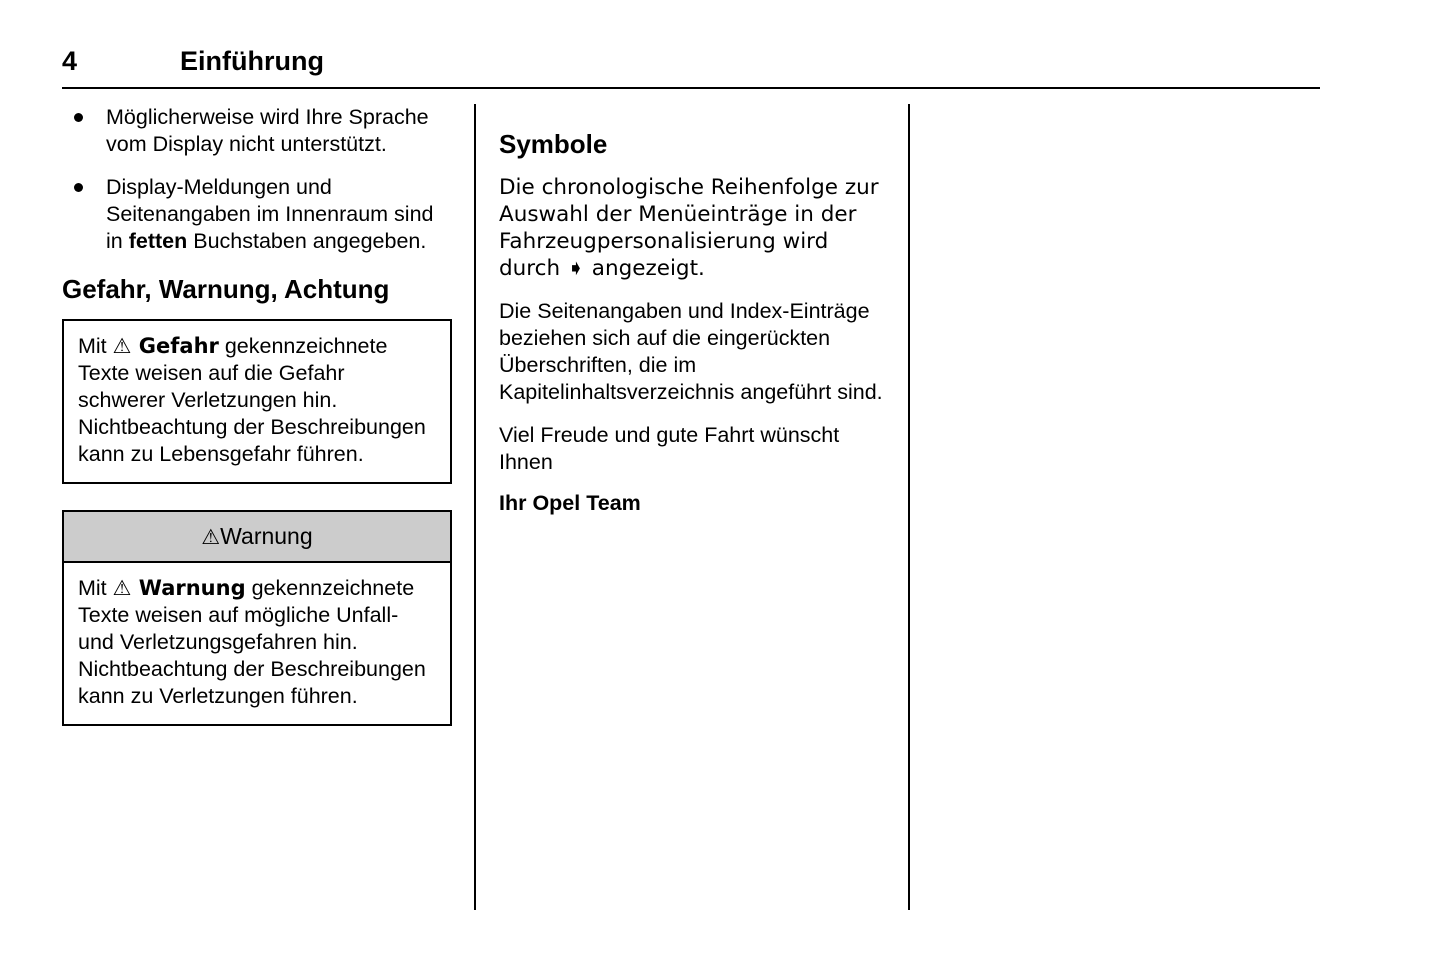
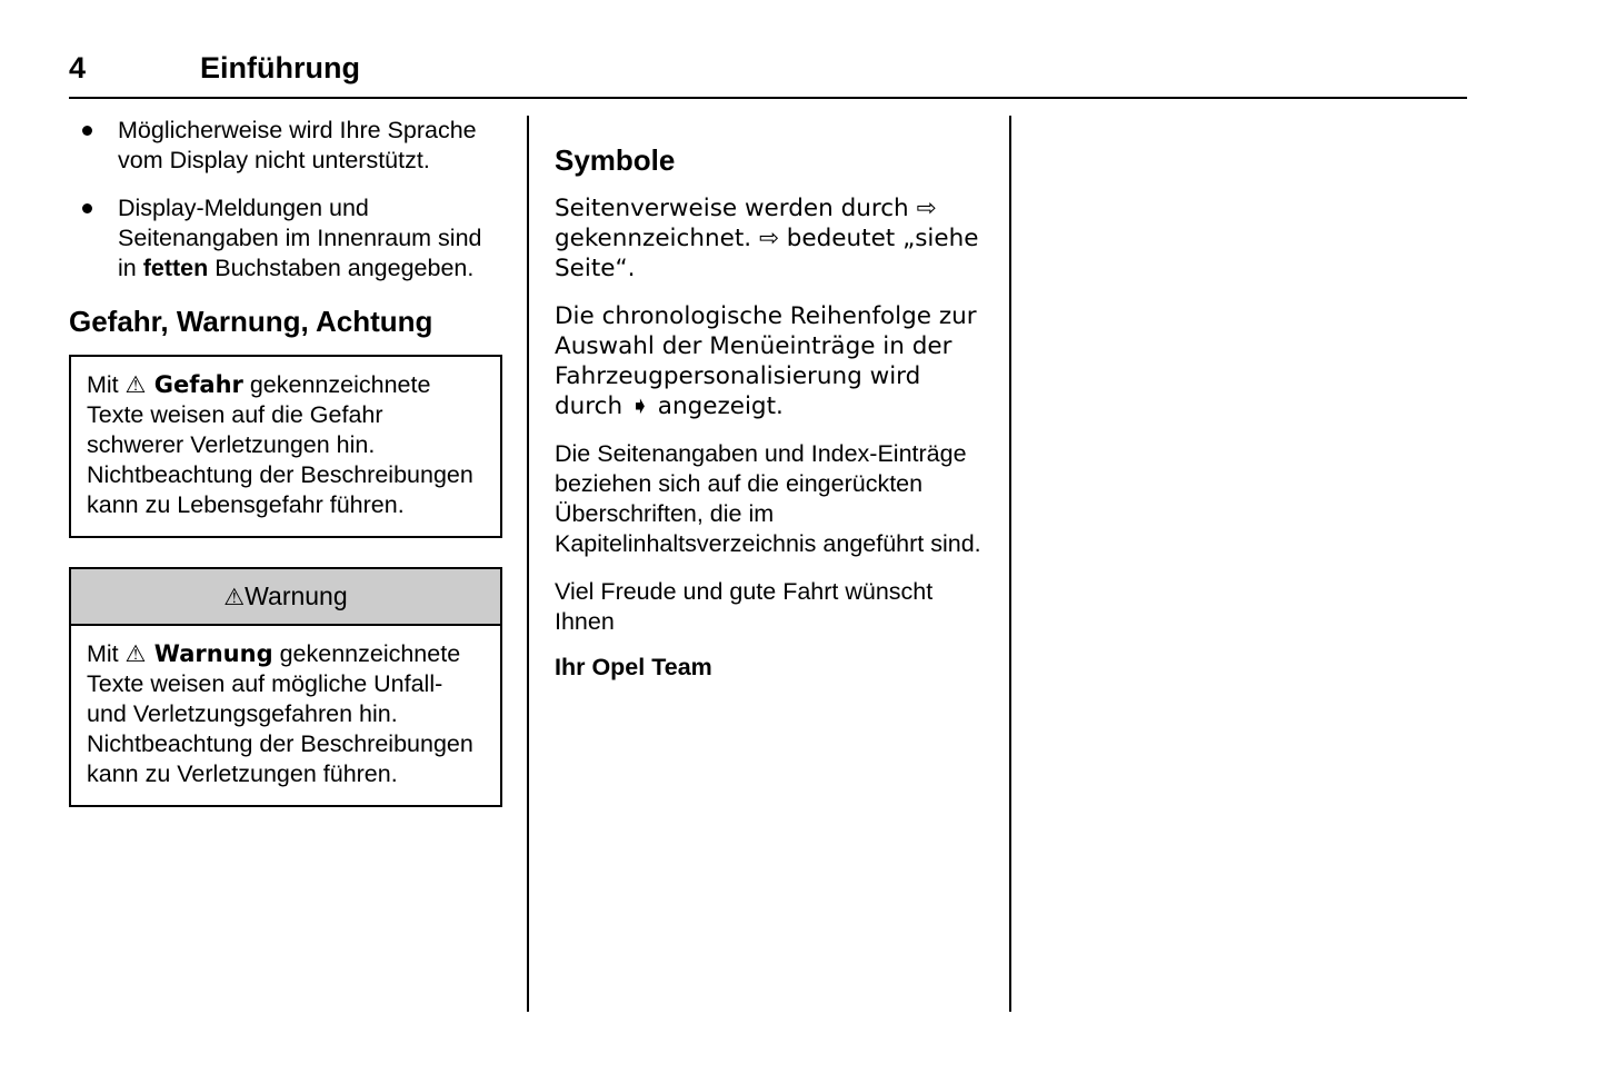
  4
  Einführung
  Möglicherweise wird Ihre Sprache vom Display nicht unterstützt.
  Display-Meldungen und Seitenangaben im Innenraum sind in fetten Buchstaben angegeben.
  Gefahr, Warnung, Achtung
  Mit ⚠ Gefahr gekennzeichnete Texte weisen auf die Gefahr schwerer Verletzungen hin. Nichtbeachtung der Beschreibungen kann zu Lebensgefahr führen.
  ⚠Warnung
  Mit ⚠ Warnung gekennzeichnete Texte weisen auf mögliche Unfall- und Verletzungsgefahren hin. Nichtbeachtung der Beschreibungen kann zu Verletzungen führen.
  Symbole
+ Seitenverweise werden durch ⇨ gekennzeichnet. ⇨ bedeutet „siehe Seite“.
  Die chronologische Reihenfolge zur Auswahl der Menüeinträge in der Fahrzeugpersonalisierung wird durch ➧ angezeigt.
  Die Seitenangaben und Index-Einträge beziehen sich auf die eingerückten Überschriften, die im Kapitelinhaltsverzeichnis angeführt sind.
  Viel Freude und gute Fahrt wünscht Ihnen
  Ihr Opel Team
